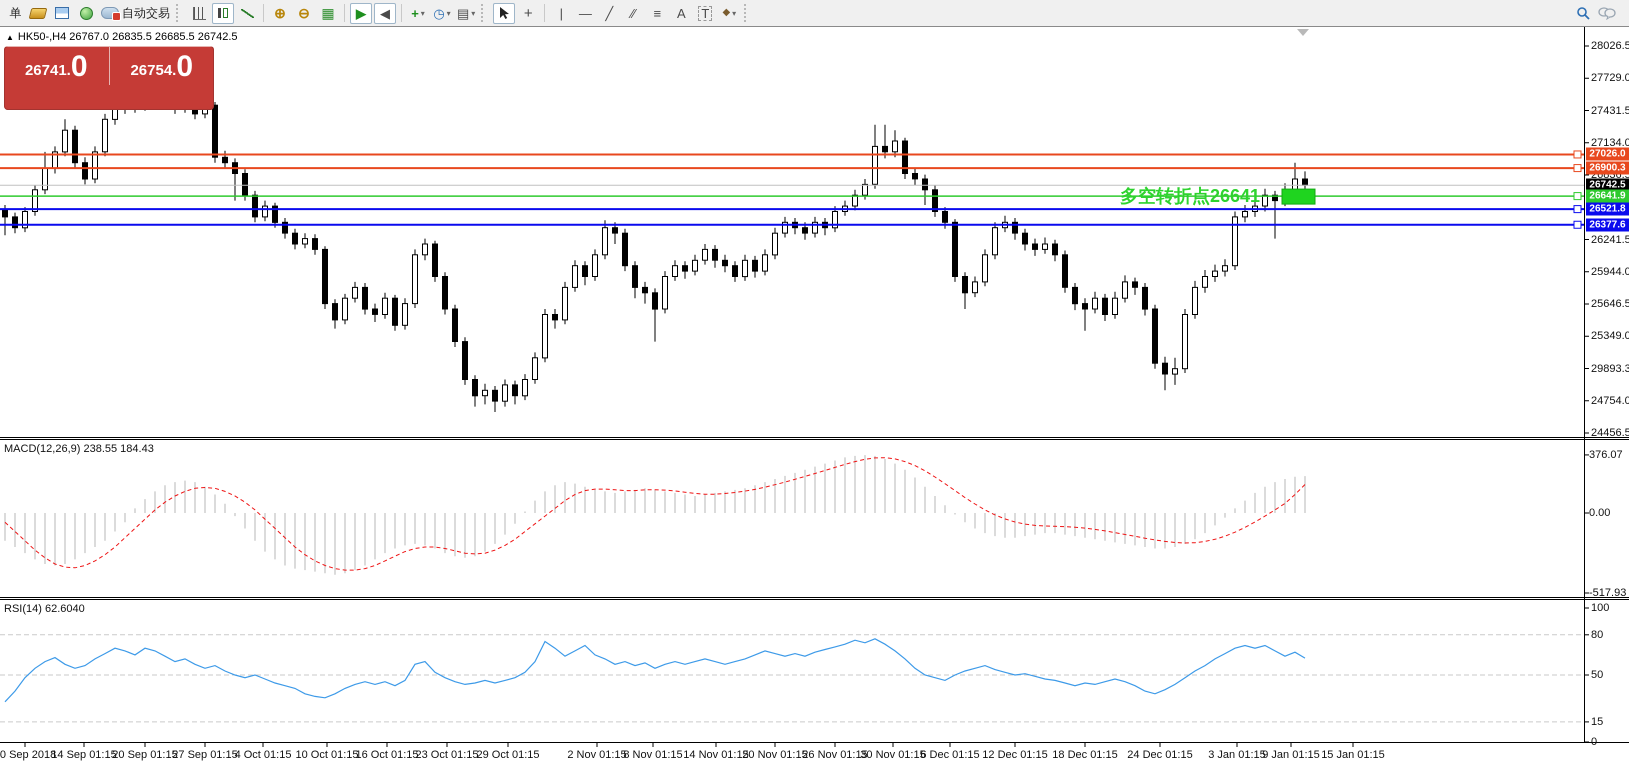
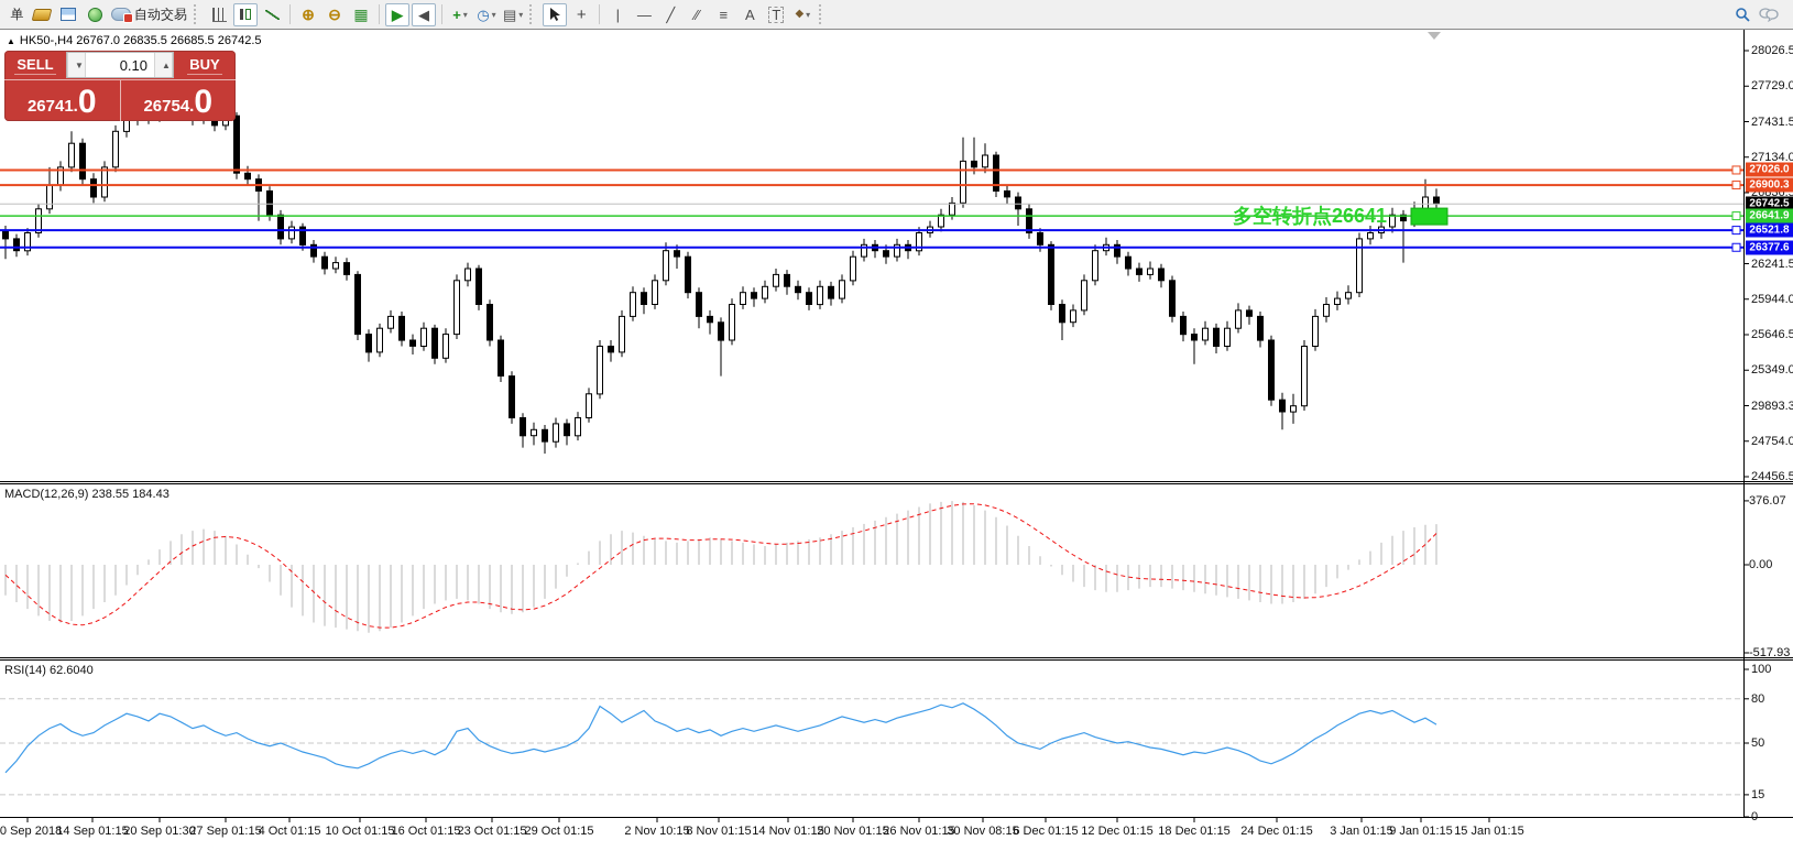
  单
  自动交易
  ⊕
  ⊖
  ▦
  ▶
  ◀
  +
  ▾
  ◷
  ▾
  ▤
  ▾
  +
  |
  —
  ╱
  ∕∕
  ≡
  A
  T
  ◆
  ▾
  28026.5
  27729.0
  27431.5
  27134.0
  26836.5
  26241.5
  25944.0
  25646.5
  25349.0
  29893.3
  24754.0
  24456.5
  376.07
  0.00
  -517.93
  100
  80
  50
  15
  0
  0 Sep 2018
  14 Sep 01:15
- 20 Sep 01:15
+ 20 Sep 01:30
  27 Sep 01:15
  4 Oct 01:15
  10 Oct 01:15
  16 Oct 01:15
  23 Oct 01:15
  29 Oct 01:15
- 2 Nov 01:15
+ 2 Nov 10:15
  8 Nov 01:15
  14 Nov 01:15
  20 Nov 01:15
  26 Nov 01:15
- 30 Nov 01:15
+ 30 Nov 08:15
  6 Dec 01:15
  12 Dec 01:15
  18 Dec 01:15
  24 Dec 01:15
  3 Jan 01:15
  9 Jan 01:15
  15 Jan 01:15
  27026.0
  26900.3
  26742.5
  26641.9
  26521.8
  26377.6
  ▲ HK50-,H4 26767.0 26835.5 26685.5 26742.5
  MACD(12,26,9) 238.55 184.43
  RSI(14) 62.6040
  多空转折点26641
+ SELL
+ ▼
+ 0.10
+ ▲
+ BUY
  26741
  .
  0
  26754
  .
  0
